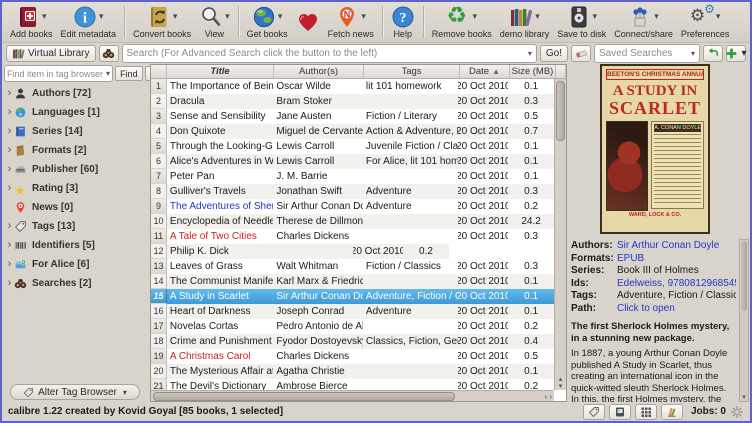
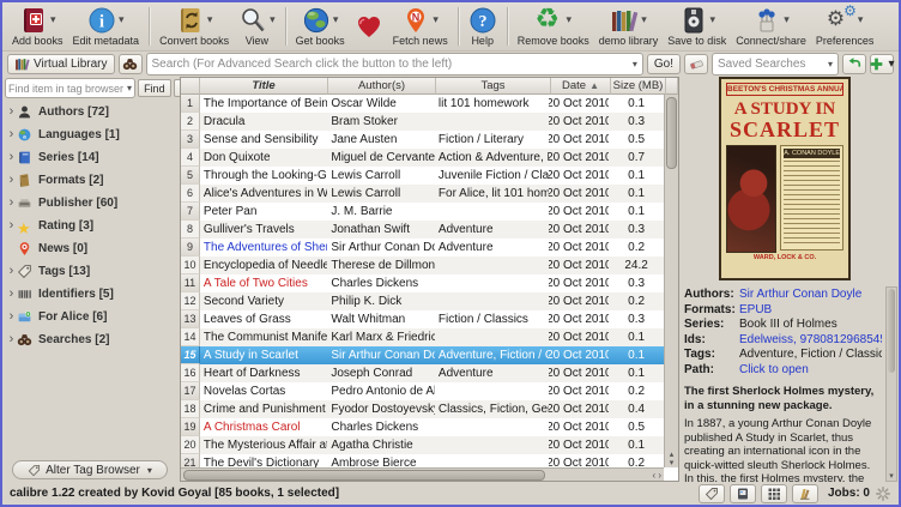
  ▾
  Add books
  i
  ▾
  Edit metadata
  ▾
  Convert books
  ▾
  View
  ▾
  Get books
  N
  ▾
  Fetch news
  ?
  Help
  ♻
  ▾
  Remove books
  ▾
  demo library
  ▾
  Save to disk
  ▾
  Connect/share
  ⚙
  ⚙
  ▾
  Preferences
  Virtual Library
  Search (For Advanced Search click the button to the left)
  ▾
  Go!
  Saved Searches
  ▾
  ▾
  Find item in tag browser
  ▾
  Find
  ›
  Authors [72]
  ›
  Languages [1]
  ›
  Series [14]
  ›
  Formats [2]
  ›
  Publisher [60]
  ›
  ★
  Rating [3]
  News [0]
  ›
  Tags [13]
  ›
  Identifiers [5]
  ›
  For Alice [6]
  ›
  Searches [2]
  Alter Tag Browser
  ▾
  Title
  Author(s)
  Tags
  Date
  ▲
  Size (MB)
  1
  The Importance of Bein
  Oscar Wilde
  lit 101 homework
  20 Oct 201
  0.1
  2
  Dracula
  Bram Stoker
  20 Oct 201
  0.3
  3
  Sense and Sensibility
  Jane Austen
  Fiction / Literary
  20 Oct 201
  0.5
  4
  Don Quixote
  20 Oct 201
  0.7
  5
  Through the Looking-G
  Lewis Carroll
  Juvenile Fiction / Cla
  20 Oct 201
  0.1
  6
  Alice's Adventures in W
  Lewis Carroll
  For Alice, lit 101 hom
  20 Oct 201
  0.1
  7
  Peter Pan
  J. M. Barrie
  20 Oct 201
  0.1
  8
  Gulliver's Travels
  Jonathan Swift
  Adventure
  20 Oct 201
  0.3
  9
  Sir Arthur Conan D
  Adventure
  20 Oct 201
  0.2
  10
  Encyclopedia of Needle
  Therese de Dillmon
  20 Oct 201
  24.2
  11
  A Tale of Two Cities
  Charles Dickens
  20 Oct 201
  0.3
  12
+ Second Variety
  Philip K. Dick
  20 Oct 201
  0.2
  13
  Leaves of Grass
  Walt Whitman
  Fiction / Classics
  20 Oct 201
  0.3
  14
  The Communist Manife
  20 Oct 201
  0.1
  15
  A Study in Scarlet
  Sir Arthur Conan D
  Adventure, Fiction /
  20 Oct 201
  0.1
  16
  Heart of Darkness
  Joseph Conrad
  Adventure
  20 Oct 201
  0.1
  17
  Novelas Cortas
  Pedro Antonio de A
  20 Oct 201
  0.2
  18
  Crime and Punishment
  Fyodor Dostoyevsk
  20 Oct 201
  0.4
  19
  A Christmas Carol
  Charles Dickens
  20 Oct 201
  0.5
  20
  The Mysterious Affair a
  Agatha Christie
  20 Oct 201
  0.1
  21
  The Devil's Dictionary
  Ambrose Bierce
  20 Oct 201
  0.2
  ‹ ›
  A STUDY IN
  SCARLET
  Authors:
  Sir Arthur Conan Doyle
  Formats:
  EPUB
  Series:
  Book III of Holmes
  Ids:
  Edelweiss, 978081296854
  Tags:
  Adventure, Fiction / Classic
  Path:
  Click to open
  The first Sherlock Holmes mystery, in a stunning new package.
  calibre 1.22 created by Kovid Goyal [85 books, 1 selected]
  Jobs: 0
